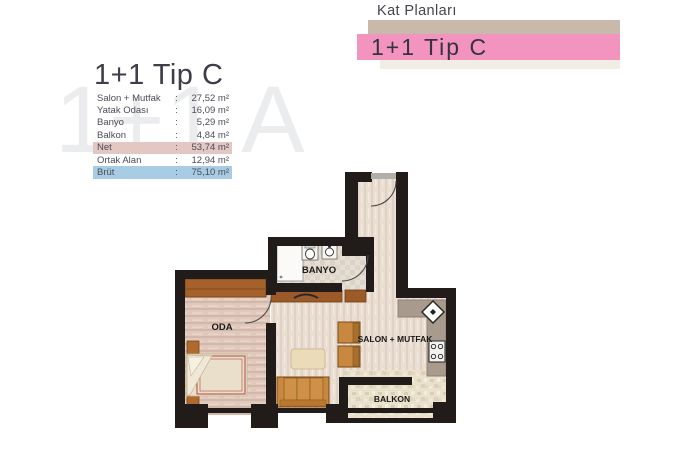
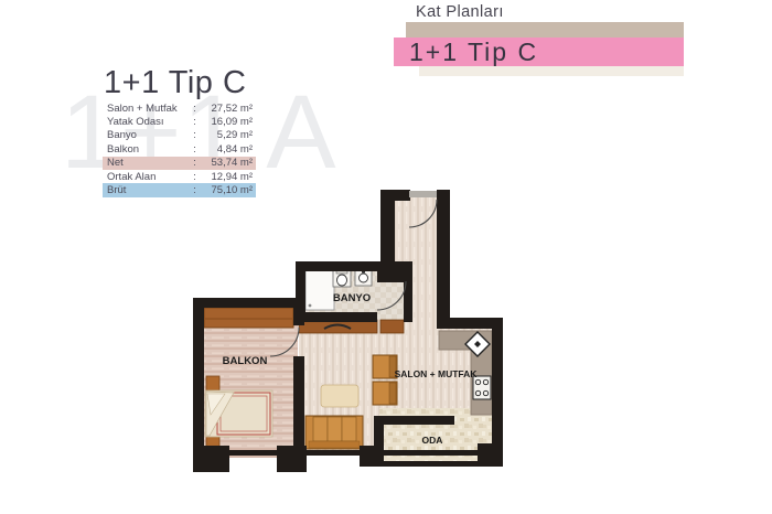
  1+1 A
  Kat Planları
  1+1 Tip C
  1+1 Tip C
  Salon + Mutfak
  :
  27,52 m²
  Yatak Odası
  :
  16,09 m²
  Banyo
  :
  5,29 m²
  Balkon
  :
  4,84 m²
  Net
  :
  53,74 m²
  Ortak Alan
  :
  12,94 m²
  Brüt
  :
  75,10 m²
- ODA
+ BALKON
  BANYO
  SALON + MUTFAK
- BALKON
+ ODA
